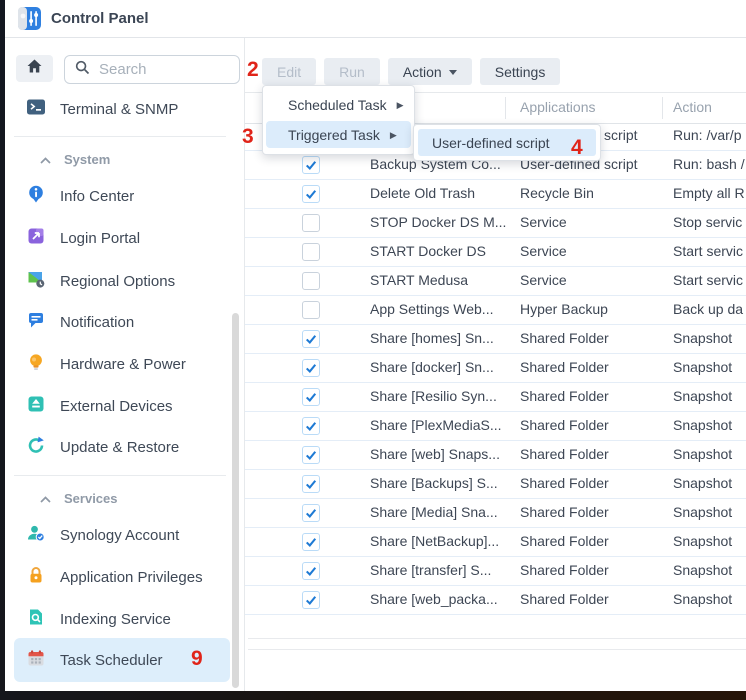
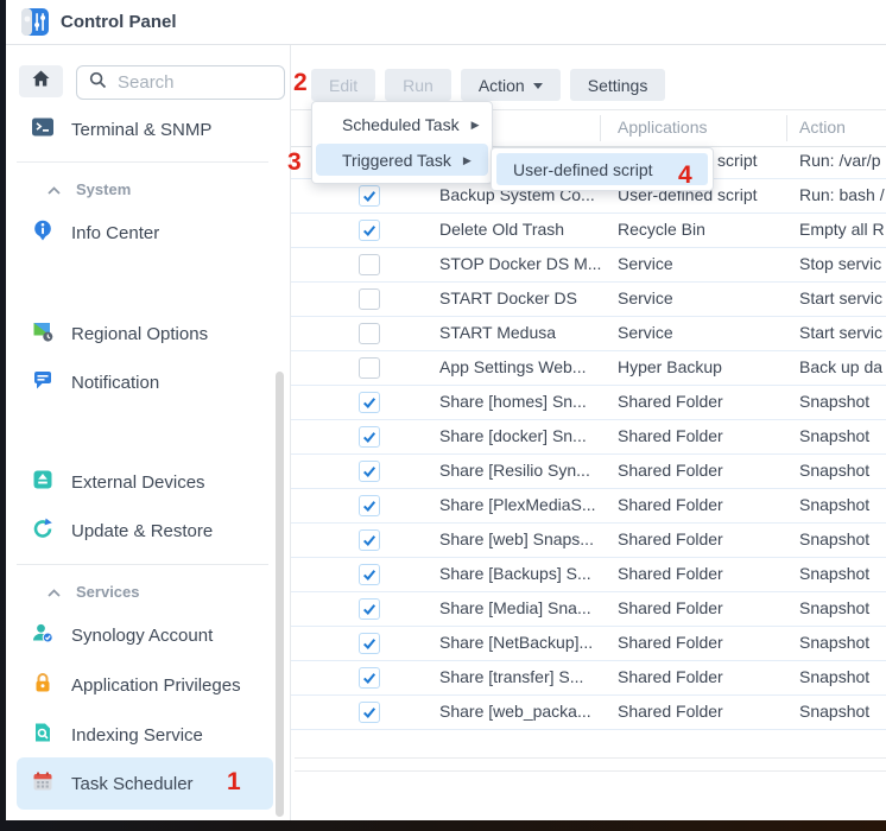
  Control Panel
  Search
  Terminal & SNMP
  System
  Info Center
- Login Portal
  Regional Options
  Notification
- Hardware & Power
  External Devices
  Update & Restore
  Services
  Synology Account
  Application Privileges
  Indexing Service
  Task Scheduler
  Edit
  Run
  Action
  Settings
  Applications
  Action
  Run: /var/p
  Backup System Co...
  User-defined script
  Run: bash /
  Delete Old Trash
  Recycle Bin
  Empty all R
  STOP Docker DS M...
  Service
  Stop servic
  START Docker DS
  Service
  Start servic
  START Medusa
  Service
  Start servic
  App Settings Web...
  Hyper Backup
  Back up da
  Share [homes] Sn...
  Shared Folder
  Snapshot
  Share [docker] Sn...
  Shared Folder
  Snapshot
  Share [Resilio Syn...
  Shared Folder
  Snapshot
  Share [PlexMediaS...
  Shared Folder
  Snapshot
  Share [web] Snaps...
  Shared Folder
  Snapshot
  Share [Backups] S...
  Shared Folder
  Snapshot
  Share [Media] Sna...
  Shared Folder
  Snapshot
  Share [NetBackup]...
  Shared Folder
  Snapshot
  Share [transfer] S...
  Shared Folder
  Snapshot
  Share [web_packa...
  Shared Folder
  Snapshot
  Scheduled Task
  ▶
  Triggered Task
  ▶
  User-defined script
- 9
+ 1
  2
  3
  4
